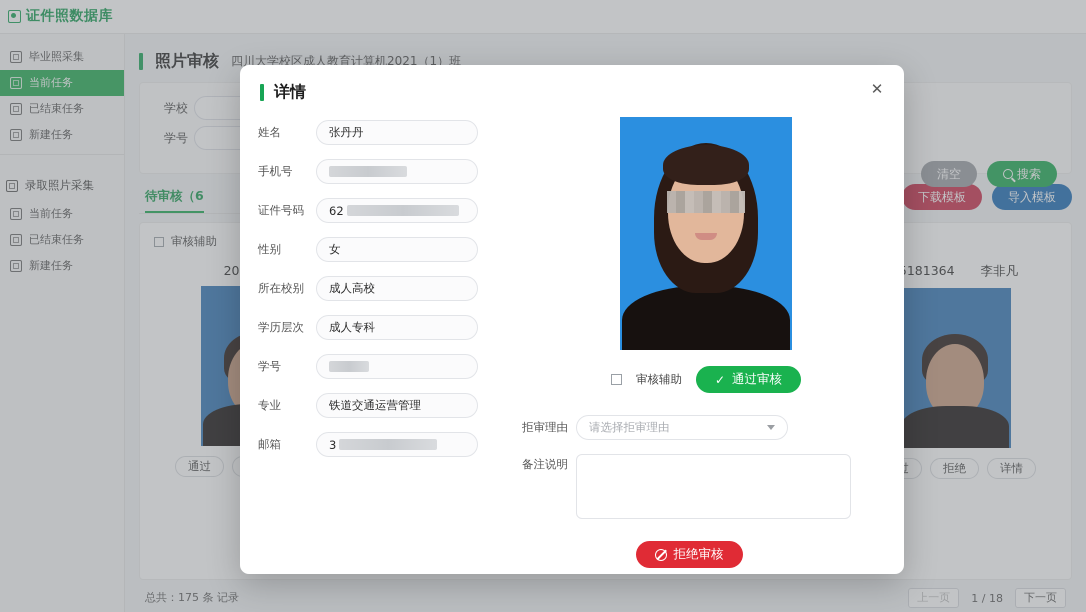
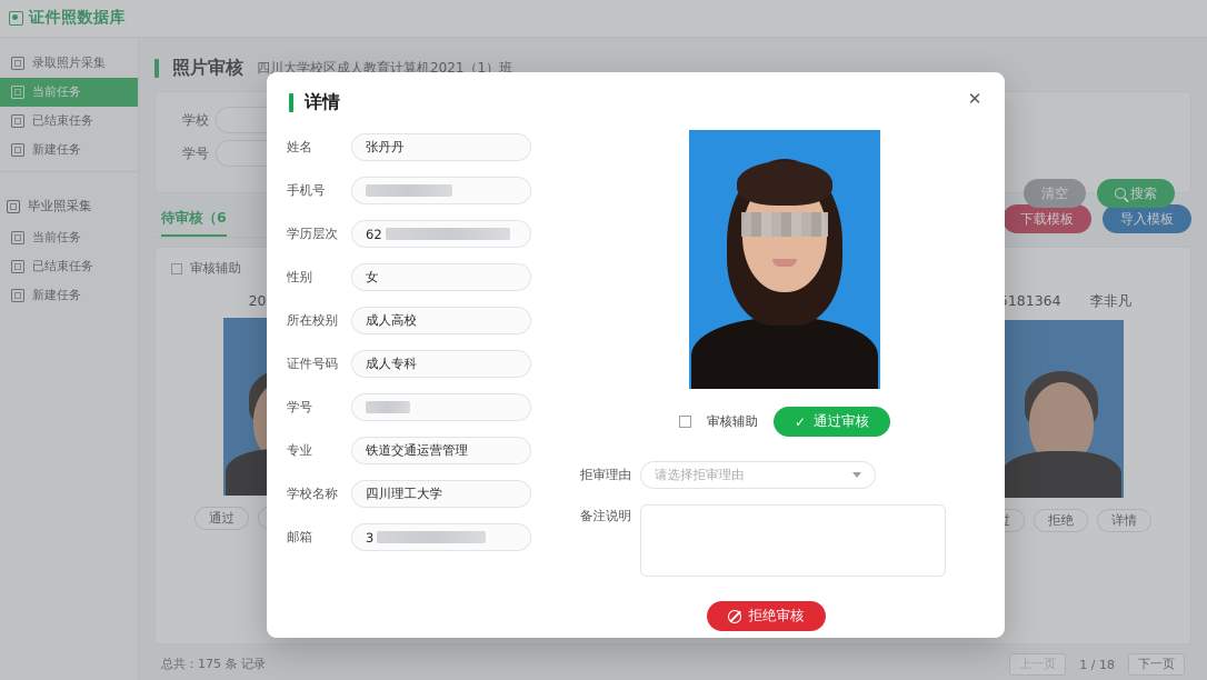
  证件照数据库
- 毕业照采集
+ 录取照片采集
  当前任务
  已结束任务
  新建任务
- 录取照片采集
+ 毕业照采集
  当前任务
  已结束任务
  新建任务
  照片审核
  四川大学校区成人教育计算机2021（1）班
  学校
  学号
  清空
  搜索
  待审核（6
  下载模板
  导入模板
  审核辅助
  通过
  181364
  李非凡
  拒绝
  详情
  总共：175 条 记录
  上一页
  1 / 18
  下一页
  ✕
  详情
  姓名
  张丹丹
  手机号
- 证件号码
+ 学历层次
  62
  性别
  女
  所在校别
  成人高校
- 学历层次
+ 证件号码
  成人专科
  学号
  专业
  铁道交通运营管理
+ 学校名称
+ 四川理工大学
  邮箱
  3
  审核辅助
  ✓
  通过审核
  拒审理由
  请选择拒审理由
  备注说明
  拒绝审核
